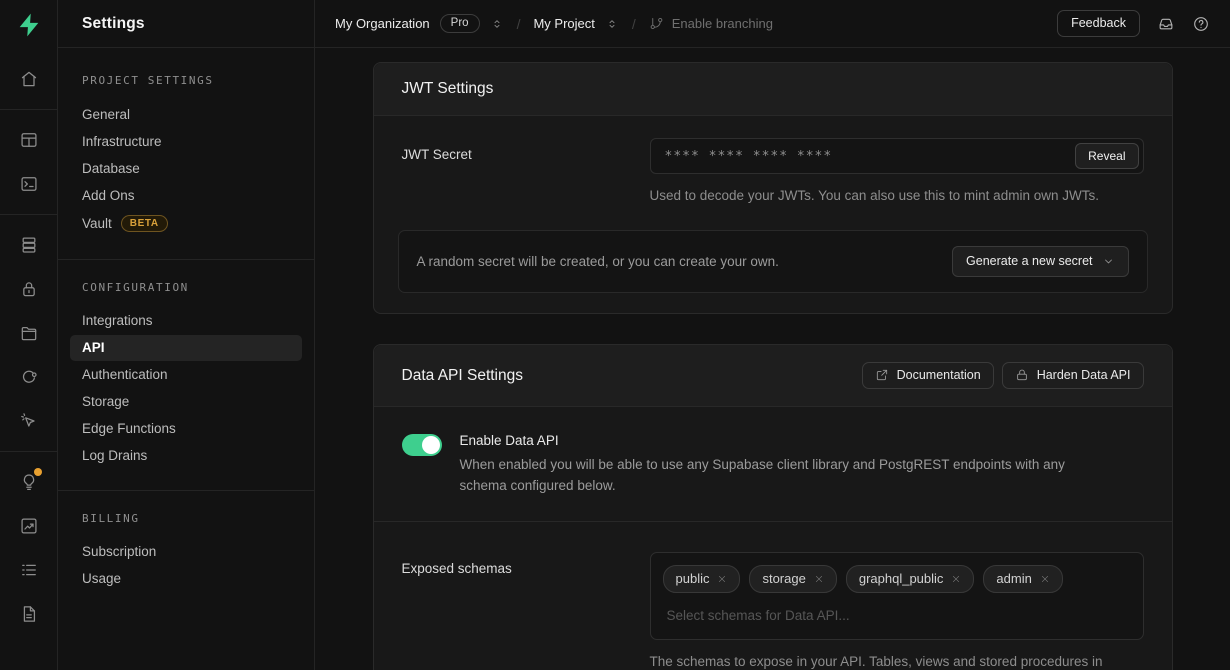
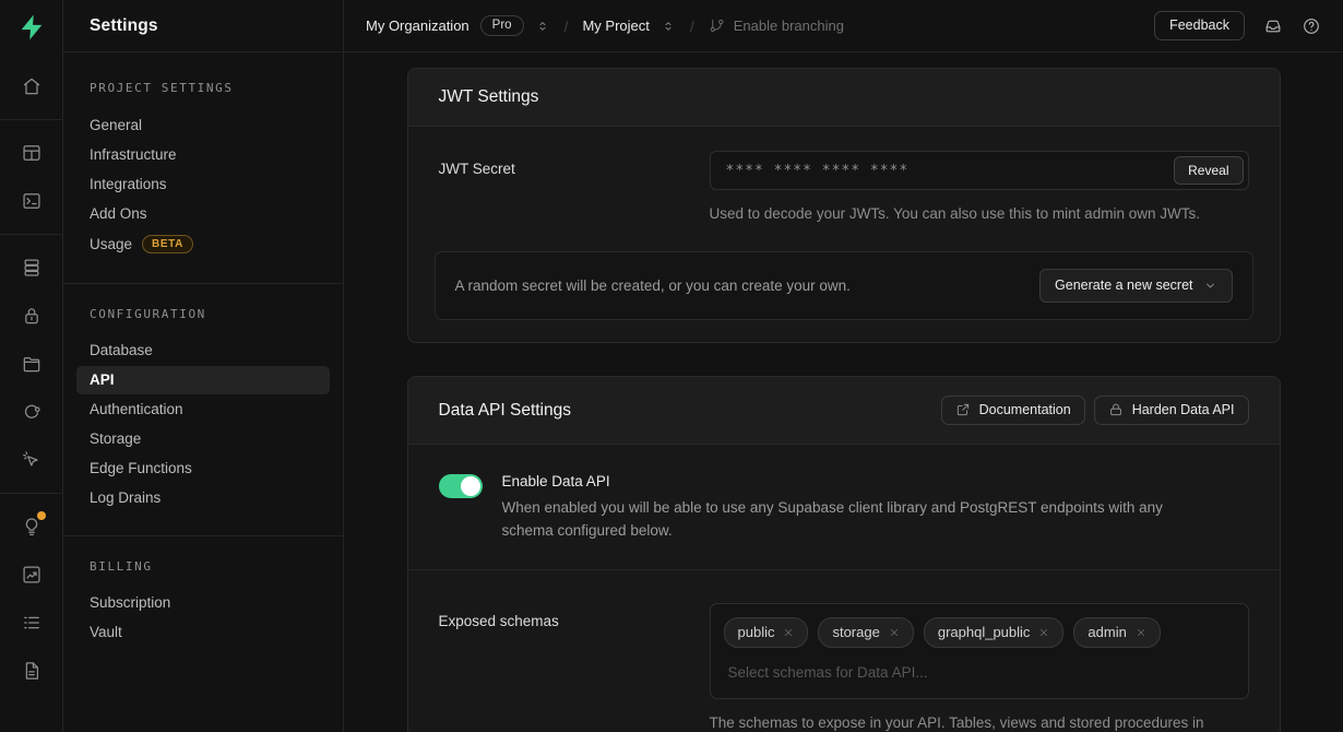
  Settings
  PROJECT SETTINGS
  General
  Infrastructure
- Database
+ Integrations
  Add Ons
- Vault
+ Usage
  BETA
  CONFIGURATION
- Integrations
+ Database
  API
  Authentication
  Storage
  Edge Functions
  Log Drains
  BILLING
  Subscription
- Usage
+ Vault
  My Organization
  Pro
  /
  My Project
  /
  Enable branching
  Feedback
  JWT Settings
  JWT Secret
  **** **** **** ****
  Reveal
  Used to decode your JWTs. You can also use this to mint admin own JWTs.
  A random secret will be created, or you can create your own.
  Generate a new secret
  Data API Settings
  Documentation
  Harden Data API
  Enable Data API
  When enabled you will be able to use any Supabase client library and PostgREST endpoints with any schema configured below.
  Exposed schemas
  public
  storage
  graphql_public
  admin
  Select schemas for Data API...
  The schemas to expose in your API. Tables, views and stored procedures in
